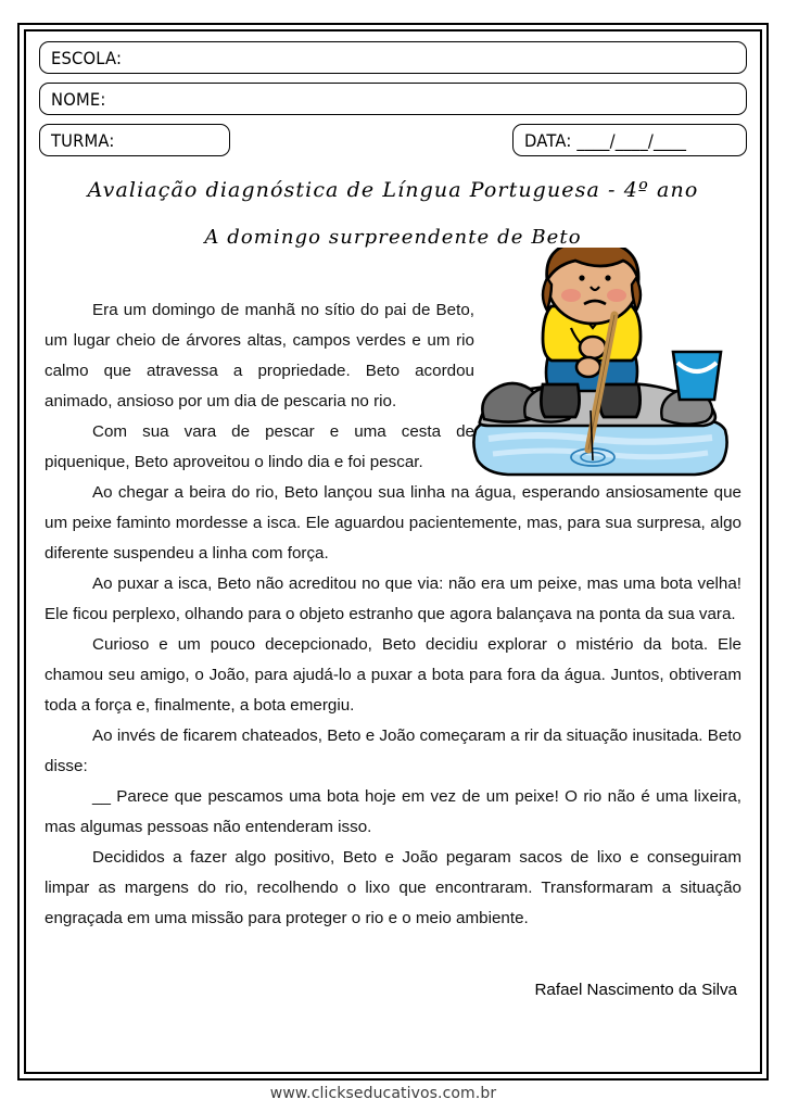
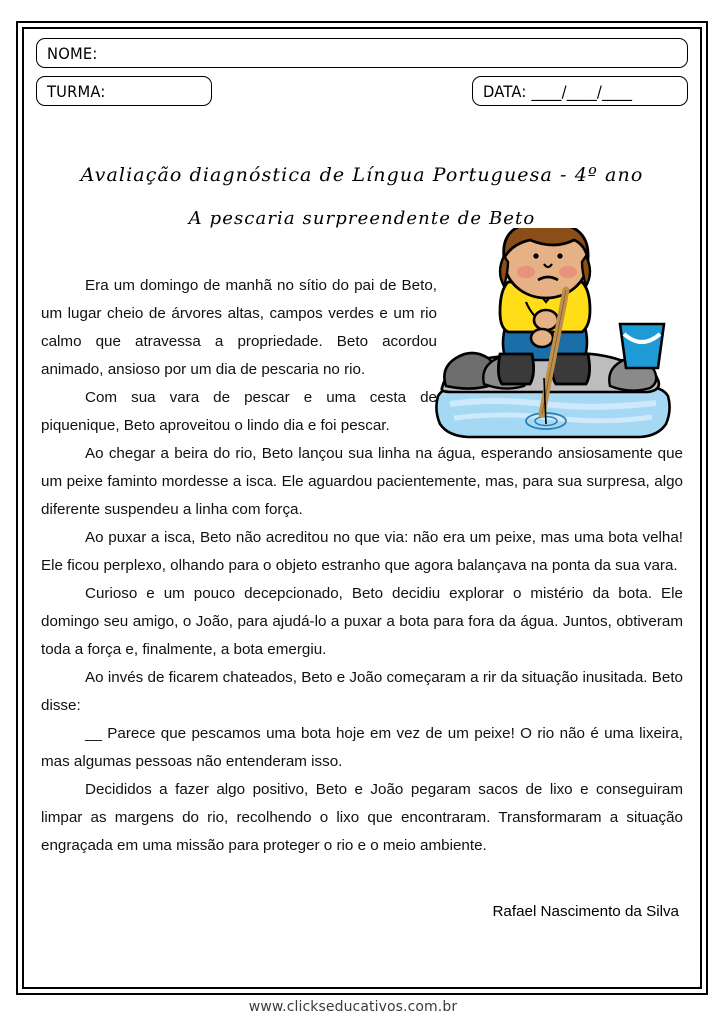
- ESCOLA:
  NOME:
  TURMA:
  DATA: ____/____/____
  Avaliação diagnóstica de Língua Portuguesa - 4º ano
- A domingo surpreendente de Beto
+ A pescaria surpreendente de Beto
  Era um domingo de manhã no sítio do pai de Beto, um lugar cheio de árvores altas, campos verdes e um rio calmo que atravessa a propriedade. Beto acordou animado, ansioso por um dia de pescaria no rio.
  Com sua vara de pescar e uma cesta de piquenique, Beto aproveitou o lindo dia e foi pescar.
  Ao chegar a beira do rio, Beto lançou sua linha na água, esperando ansiosamente que um peixe faminto mordesse a isca. Ele aguardou pacientemente, mas, para sua surpresa, algo diferente suspendeu a linha com força.
  Ao puxar a isca, Beto não acreditou no que via: não era um peixe, mas uma bota velha! Ele ficou perplexo, olhando para o objeto estranho que agora balançava na ponta da sua vara.
- Curioso e um pouco decepcionado, Beto decidiu explorar o mistério da bota. Ele chamou seu amigo, o João, para ajudá-lo a puxar a bota para fora da água. Juntos, obtiveram toda a força e, finalmente, a bota emergiu.
+ Curioso e um pouco decepcionado, Beto decidiu explorar o mistério da bota. Ele domingo seu amigo, o João, para ajudá-lo a puxar a bota para fora da água. Juntos, obtiveram toda a força e, finalmente, a bota emergiu.
  Ao invés de ficarem chateados, Beto e João começaram a rir da situação inusitada. Beto disse:
  __ Parece que pescamos uma bota hoje em vez de um peixe! O rio não é uma lixeira, mas algumas pessoas não entenderam isso.
  Decididos a fazer algo positivo, Beto e João pegaram sacos de lixo e conseguiram limpar as margens do rio, recolhendo o lixo que encontraram. Transformaram a situação engraçada em uma missão para proteger o rio e o meio ambiente.
  Rafael Nascimento da Silva
  www.clickseducativos.com.br
